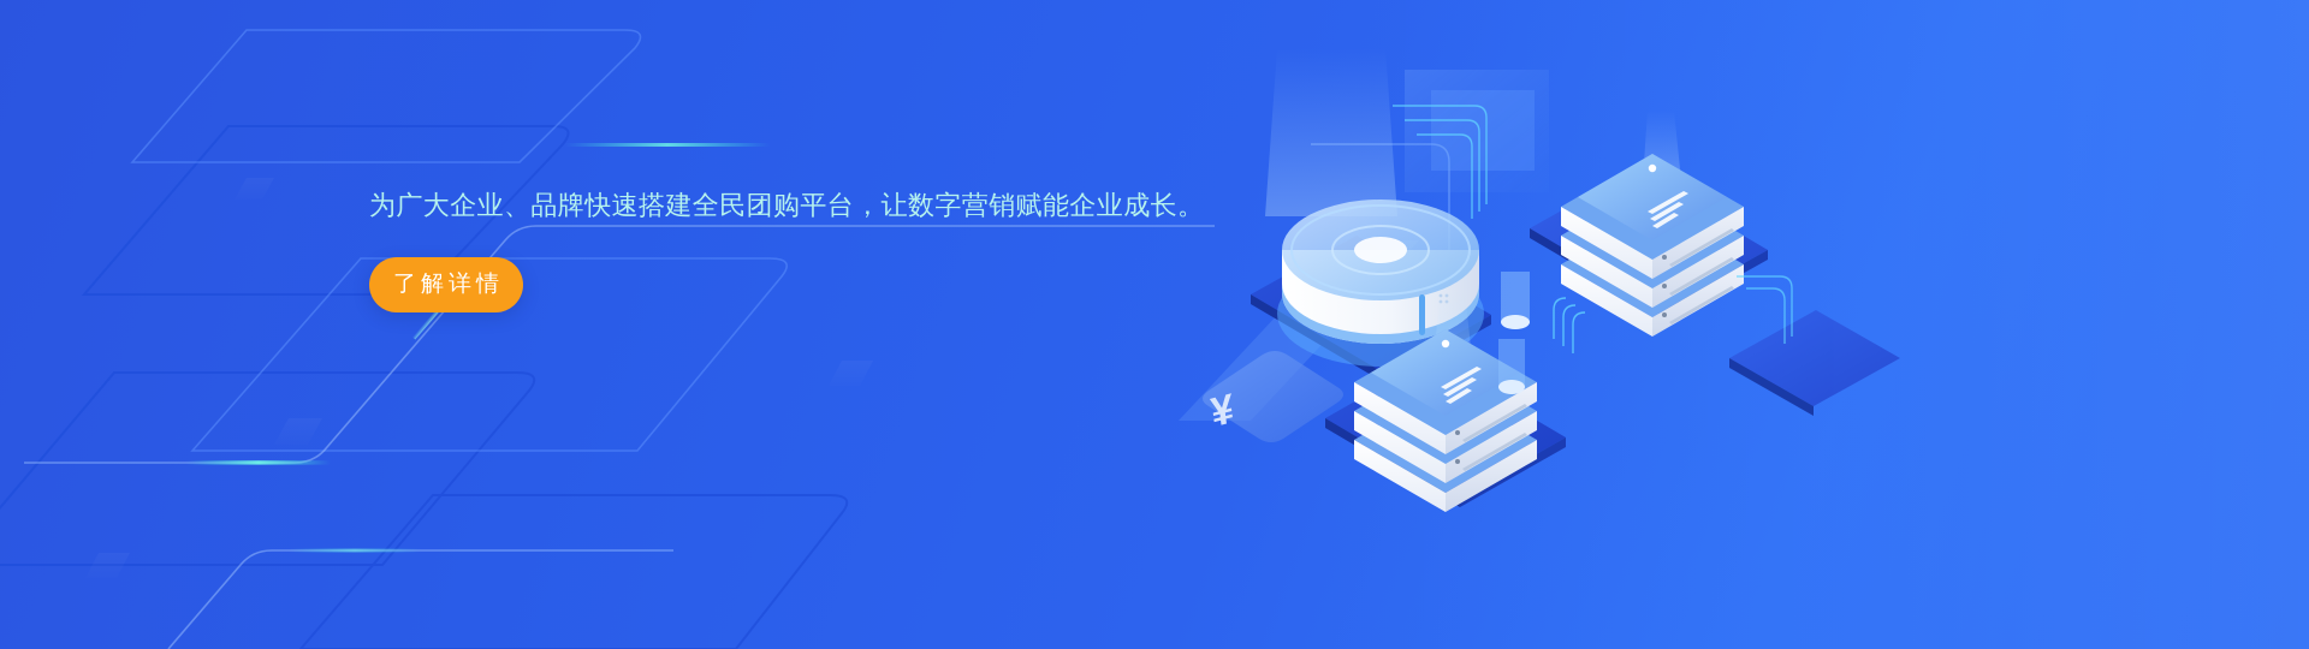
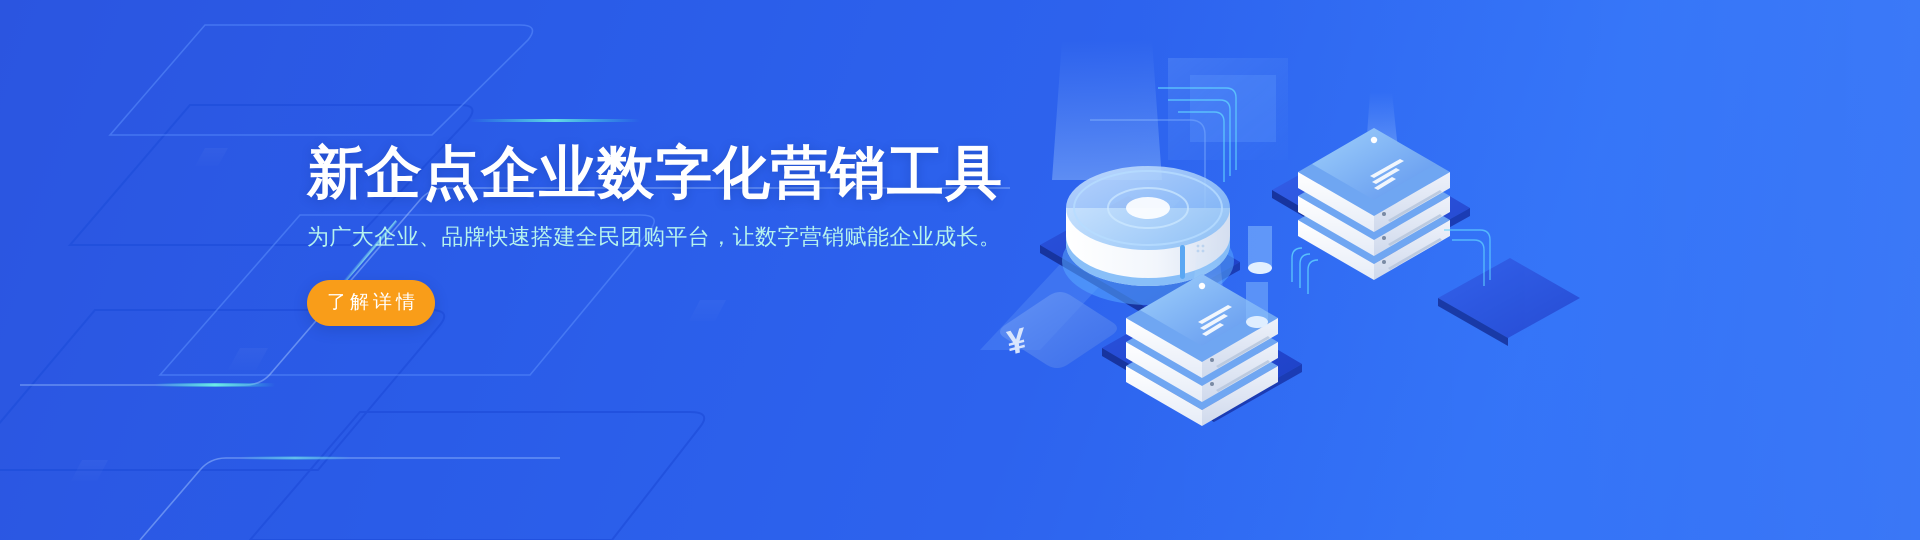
+ 新企点企业数字化营销工具
  为广大企业、品牌快速搭建全民团购平台，让数字营销赋能企业成长。
  了解详情
